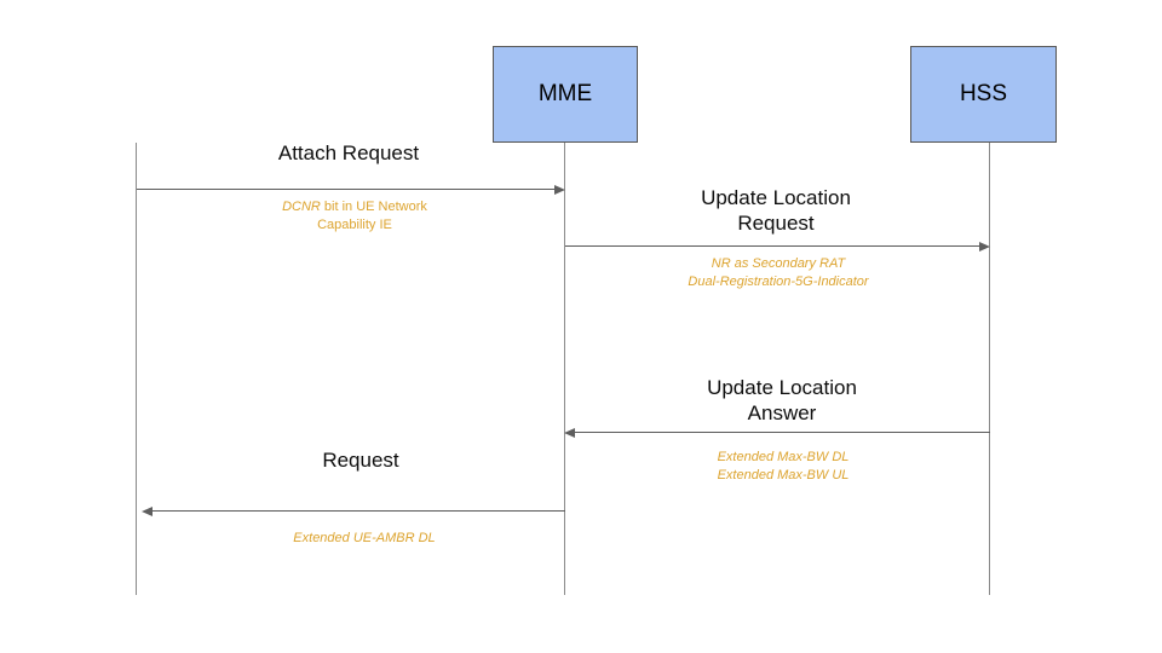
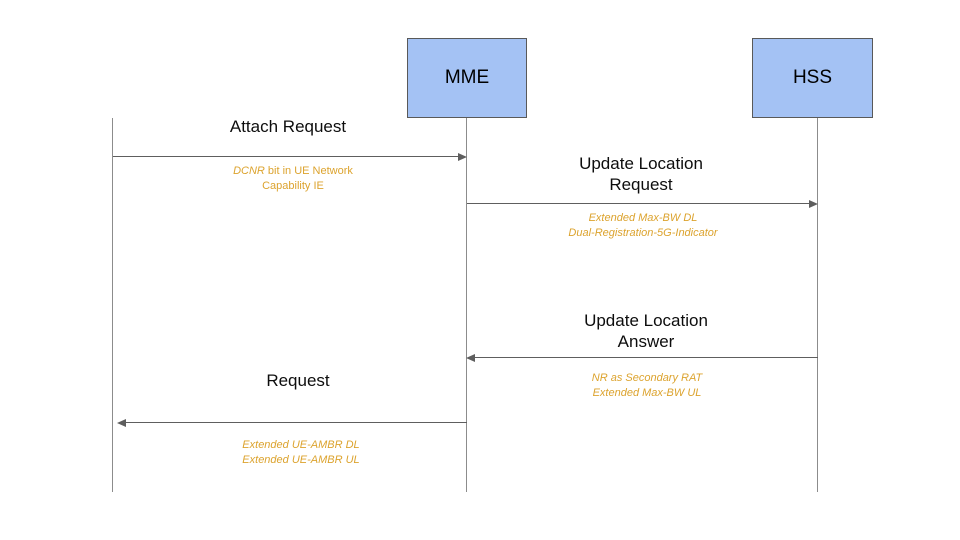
  MME
  HSS
  Attach Request
  DCNR bit in UE Network
  Capability IE
  Update Location
  Request
- NR as Secondary RAT
+ Extended Max-BW DL
  Dual-Registration-5G-Indicator
  Update Location
  Answer
- Extended Max-BW DL
+ NR as Secondary RAT
  Extended Max-BW UL
  Request
  Extended UE-AMBR DL
+ Extended UE-AMBR UL
